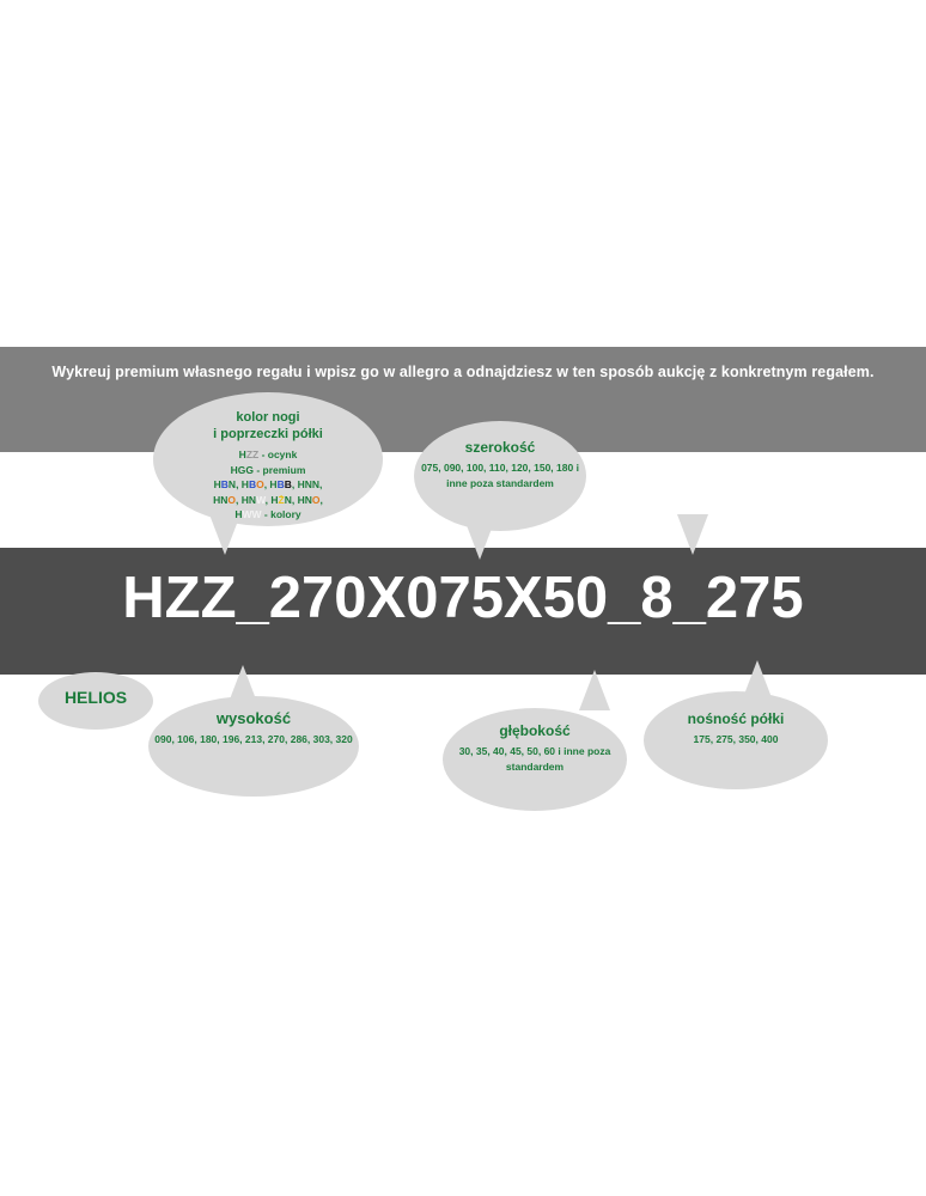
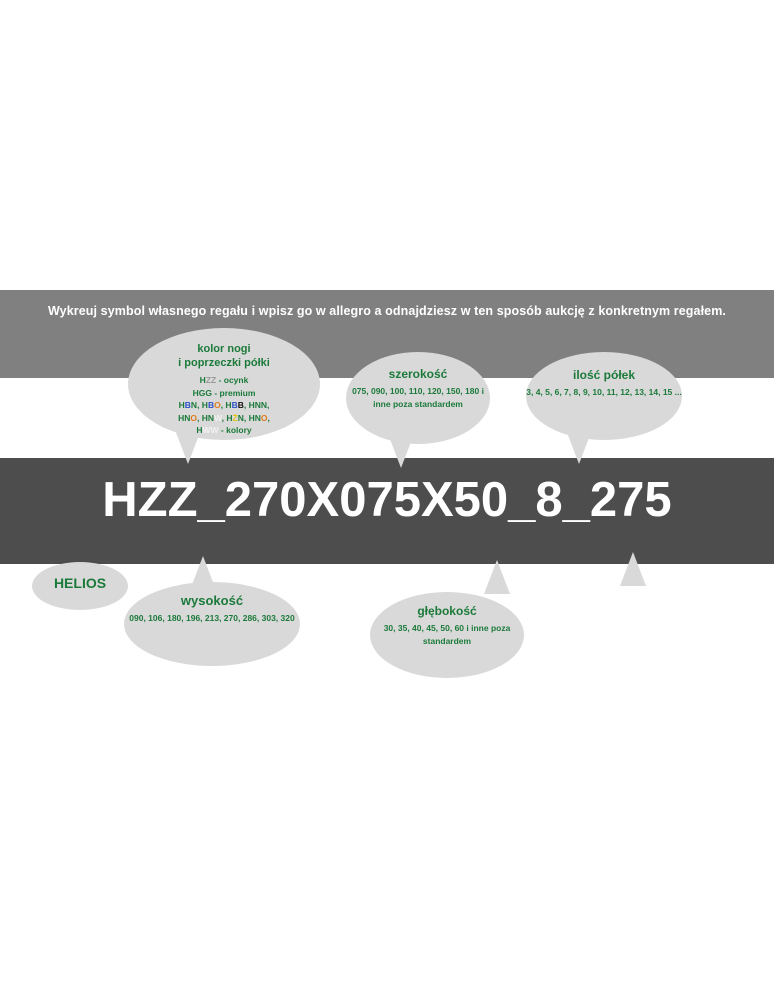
- Wykreuj premium własnego regału i wpisz go w allegro a odnajdziesz w ten sposób aukcję z konkretnym regałem.
+ Wykreuj symbol własnego regału i wpisz go w allegro a odnajdziesz w ten sposób aukcję z konkretnym regałem.
  HZZ_270X075X50_8_275
  kolor nogi
  i poprzeczki półki
  HZZ - ocynk
  HGG - premium
  HBN, HBO, HBB, HNN,
  HNO, HNW, HŻN, HNO,
  HWW - kolory
  szerokość
  075, 090, 100, 110, 120, 150, 180 i inne poza standardem
+ ilość półek
+ 3, 4, 5, 6, 7, 8, 9, 10, 11, 12, 13, 14, 15 ...
  HELIOS
  wysokość
  090, 106, 180, 196, 213, 270, 286, 303, 320
  głębokość
  30, 35, 40, 45, 50, 60 i inne poza standardem
- nośność półki
- 175, 275, 350, 400
